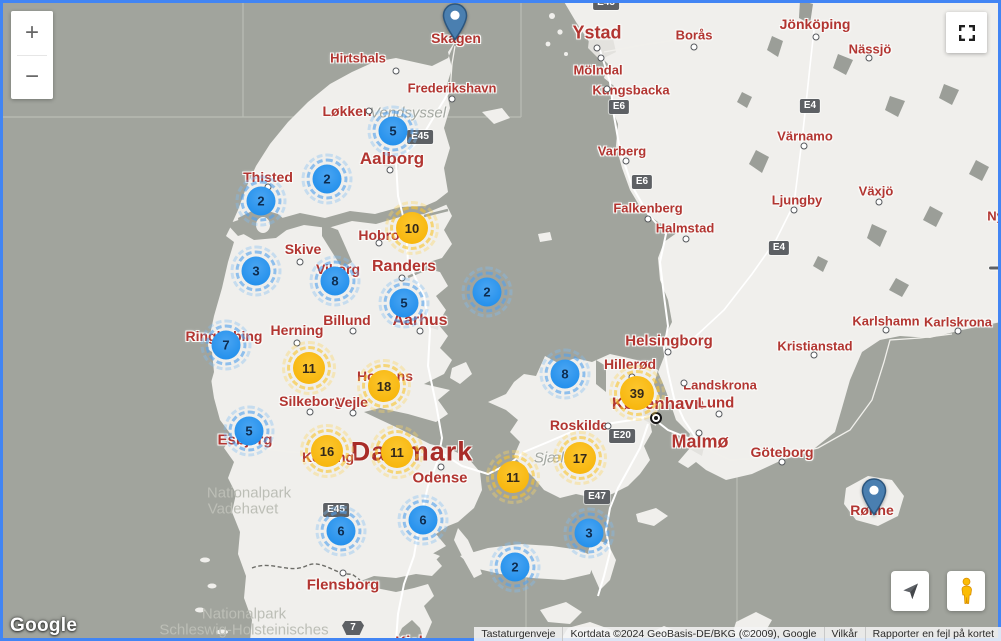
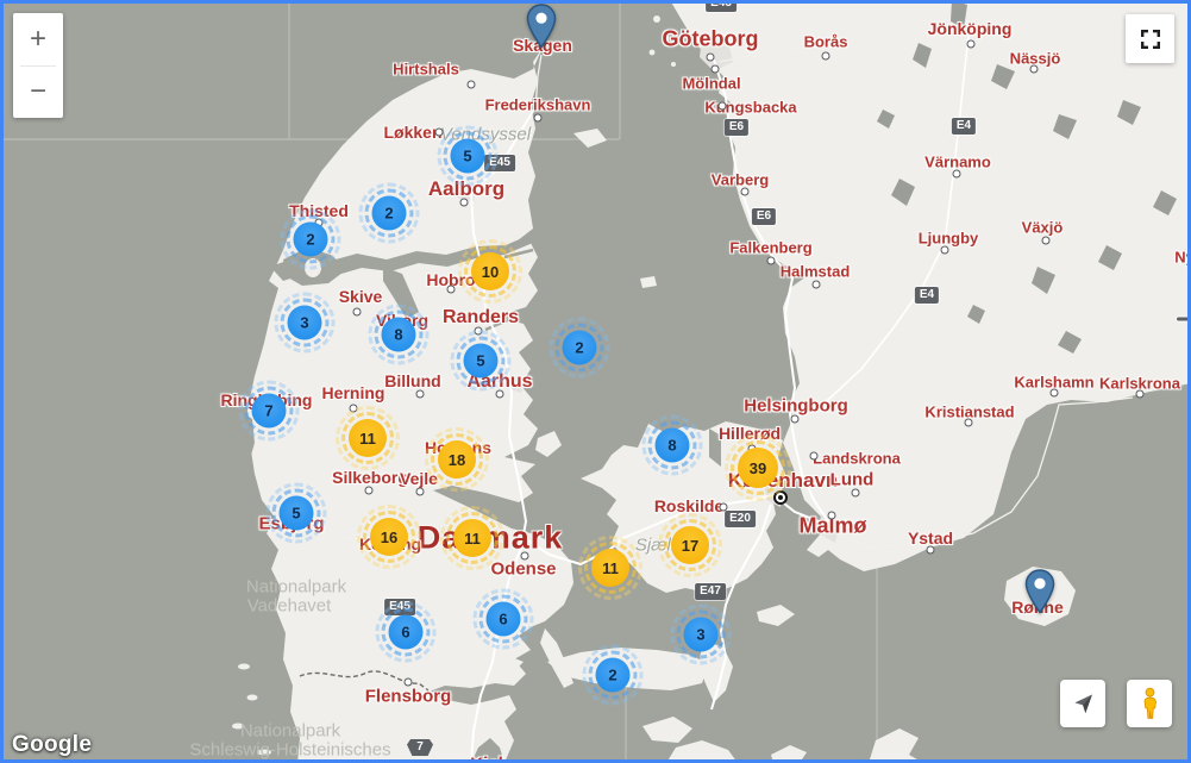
  Damark
  Vendsyssel
  Nationalpark
  Vadehavet
  Nationalpark
  Schleswig-Holsteinisches
  Skagen
  Hirtshals
  Frederikshavn
  Løkke
  Aalborg
  Thisted
  Hobro
  Skive
  Randers
- Ystad
+ Göteborg
  Mölndal
  Kngsbacka
  Borås
  Jönköping
  Nässjö
  Värnamo
  Varberg
  Växjö
  Ljungby
  Falkenberg
  Halmstad
  Herning
  Billund
  Aarhus
  Ringing
  Karlshamn
  Karlskrona
  Kristianstad
  Helsingborg
  Hillerød
  Landskrona
  Lund
  Silkeborg
  Vejle
  Roskild
  Malmø
- Göteborg
+ Ystad
  Odense
  Flensborg
  Røne
  E45
  E45
  E45
  E6
  E6
  E4
  E4
  E20
  E47
  7
  5
  2
  2
  10
  3
  8
  2
  5
  7
  11
  8
  18
  39
  5
  16
  11
  17
  11
  6
  6
  3
  2
  +
  −
  Google
- Tastaturgenveje
- Kortdata ©2024 GeoBasis-DE/BKG (©2009), Google
- Vilkår
- Rapporter en fejl på kortet
